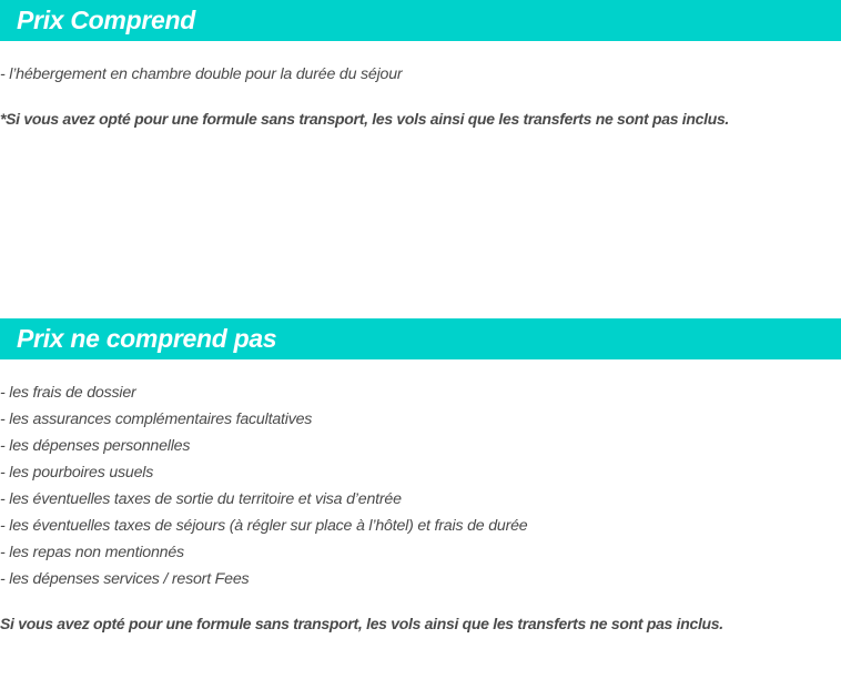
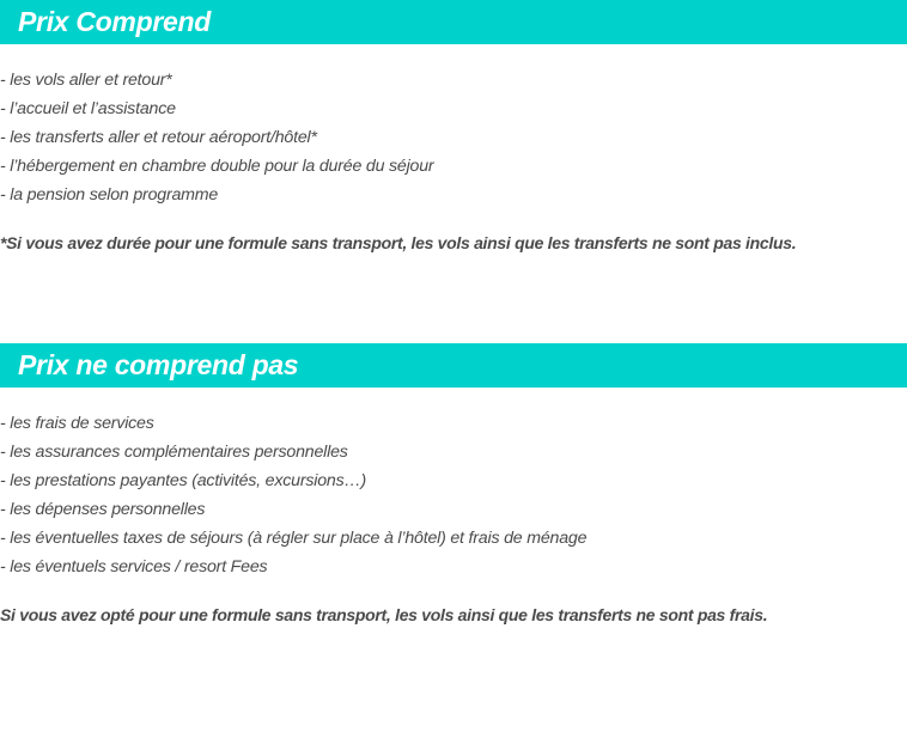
  Prix Comprend
+ - les vols aller et retour*
+ - l’accueil et l’assistance
+ - les transferts aller et retour aéroport/hôtel*
  - l’hébergement en chambre double pour la durée du séjour
+ - la pension selon programme
- *Si vous avez opté pour une formule sans transport, les vols ainsi que les transferts ne sont pas inclus.
+ *Si vous avez durée pour une formule sans transport, les vols ainsi que les transferts ne sont pas inclus.
  Prix ne comprend pas
- - les frais de dossier
+ - les frais de services
- - les assurances complémentaires facultatives
+ - les assurances complémentaires personnelles
+ - les prestations payantes (activités, excursions…)
  - les dépenses personnelles
- - les pourboires usuels
- - les éventuelles taxes de sortie du territoire et visa d’entrée
- - les éventuelles taxes de séjours (à régler sur place à l’hôtel) et frais de durée
+ - les éventuelles taxes de séjours (à régler sur place à l’hôtel) et frais de ménage
- - les repas non mentionnés
- - les dépenses services / resort Fees
+ - les éventuels services / resort Fees
- Si vous avez opté pour une formule sans transport, les vols ainsi que les transferts ne sont pas inclus.
+ Si vous avez opté pour une formule sans transport, les vols ainsi que les transferts ne sont pas frais.
